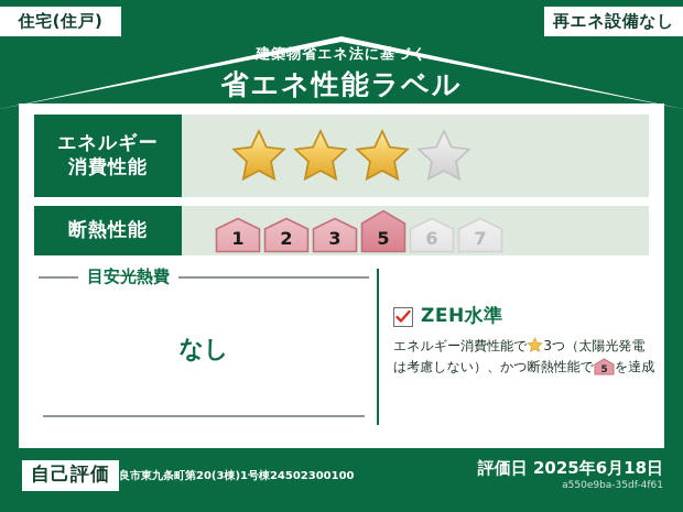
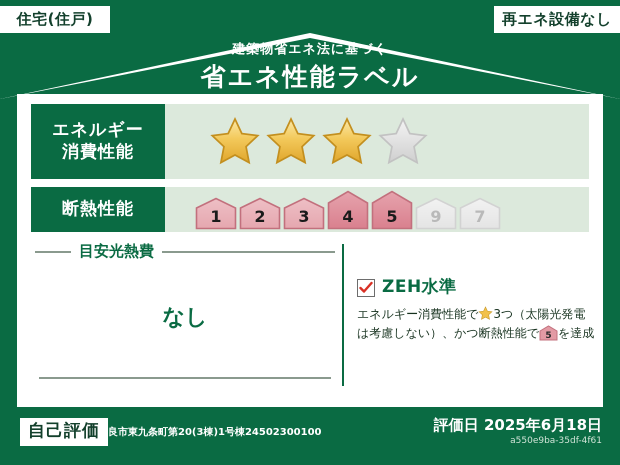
  住宅(住戸)
  再エネ設備なし
  建築物省エネ法に基づく
  省エネ性能ラベル
  エネルギー
  消費性能
  断熱性能
  1
  2
  3
+ 4
  5
- 6
+ 9
  7
  目安光熱費
  なし
  ZEH水準
  エネルギー消費性能で 3つ（太陽光発電
  は考慮しない）、かつ断熱性能で
  5
  を達成
  自己評価
  奈良市東九条町第20(3棟)1号棟24502300100
  評価日 2025年6月18日
  a550e9ba-35df-4f61
